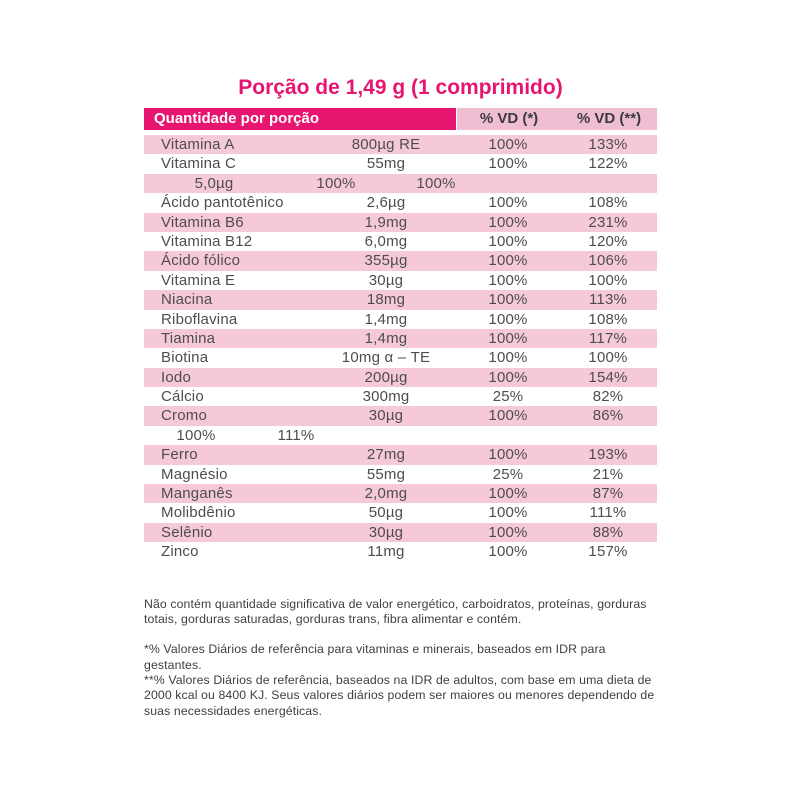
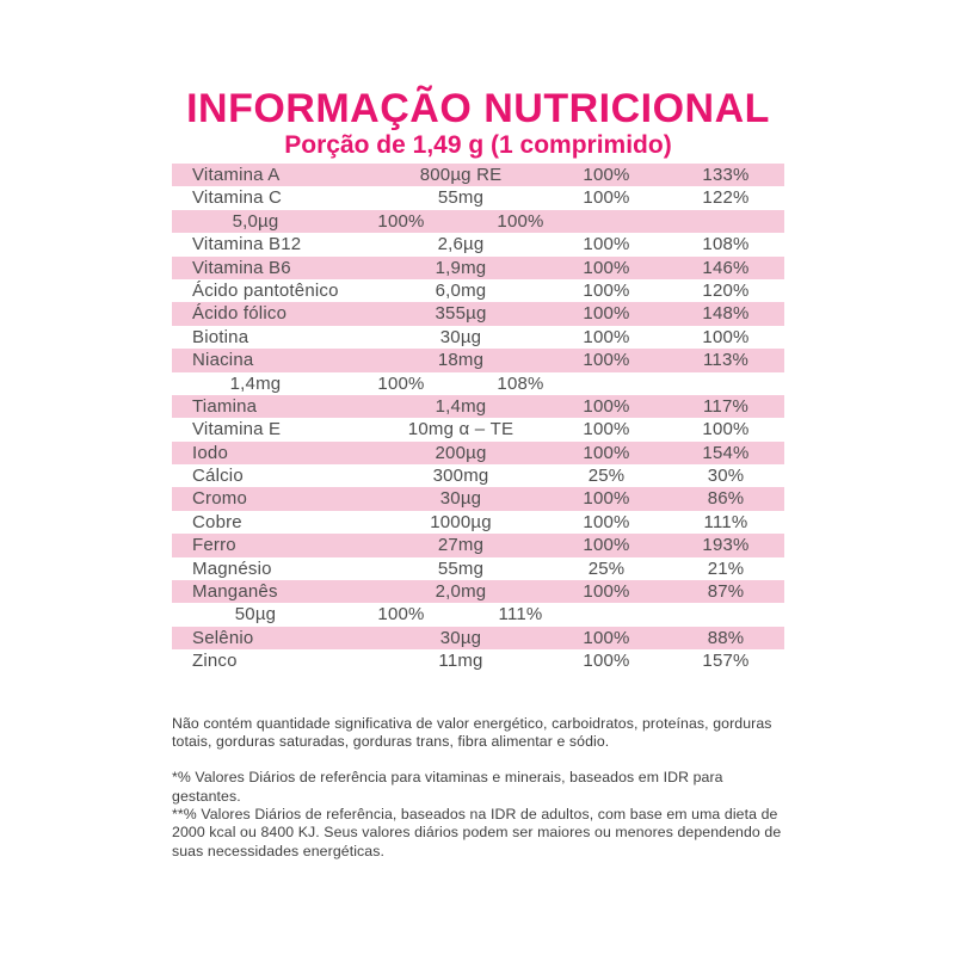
+ INFORMAÇÃO NUTRICIONAL
  Porção de 1,49 g (1 comprimido)
- Quantidade por porção
- % VD (*)
- % VD (**)
  Vitamina A
  800µg RE
  100%
  133%
  Vitamina C
  55mg
  100%
  122%
  5,0µg
  100%
  100%
- Ácido pantotênico
+ Vitamina B12
  2,6µg
  100%
  108%
  Vitamina B6
  1,9mg
  100%
- 231%
+ 146%
- Vitamina B12
+ Ácido pantotênico
  6,0mg
  100%
  120%
  Ácido fólico
  355µg
  100%
- 106%
+ 148%
- Vitamina E
+ Biotina
  30µg
  100%
  100%
  Niacina
  18mg
  100%
  113%
- Riboflavina
  1,4mg
  100%
  108%
  Tiamina
  1,4mg
  100%
  117%
- Biotina
+ Vitamina E
  10mg α – TE
  100%
  100%
  Iodo
  200µg
  100%
  154%
  Cálcio
  300mg
  25%
- 82%
+ 30%
  Cromo
  30µg
  100%
  86%
+ Cobre
+ 1000µg
  100%
  111%
  Ferro
  27mg
  100%
  193%
  Magnésio
  55mg
  25%
  21%
  Manganês
  2,0mg
  100%
  87%
- Molibdênio
  50µg
  100%
  111%
  Selênio
  30µg
  100%
  88%
  Zinco
  11mg
  100%
  157%
- Não contém quantidade significativa de valor energético, carboidratos, proteínas, gorduras totais, gorduras saturadas, gorduras trans, fibra alimentar e contém.
+ Não contém quantidade significativa de valor energético, carboidratos, proteínas, gorduras totais, gorduras saturadas, gorduras trans, fibra alimentar e sódio.
  *% Valores Diários de referência para vitaminas e minerais, baseados em IDR para gestantes.
  **% Valores Diários de referência, baseados na IDR de adultos, com base em uma dieta de 2000 kcal ou 8400 KJ. Seus valores diários podem ser maiores ou menores dependendo de suas necessidades energéticas.
